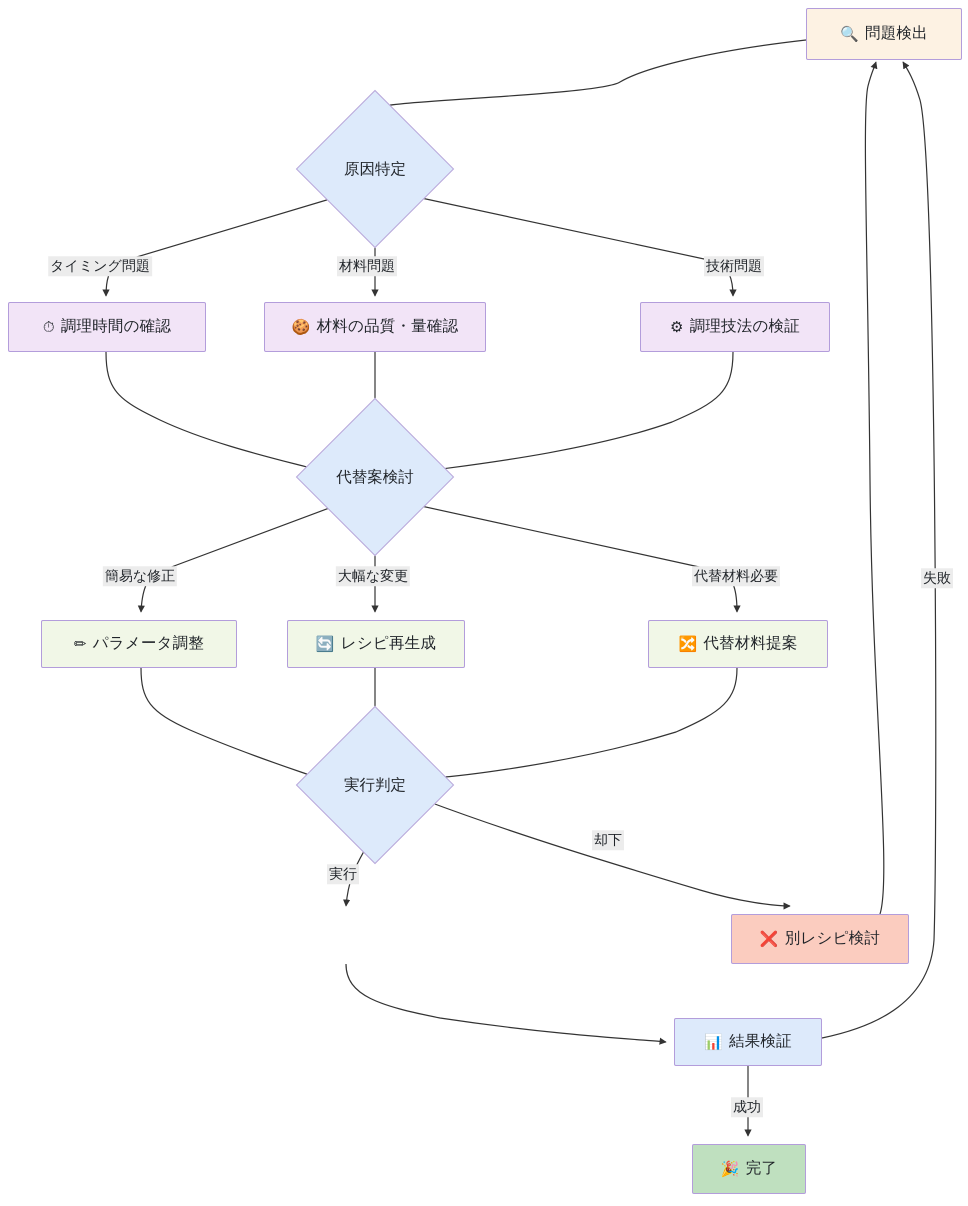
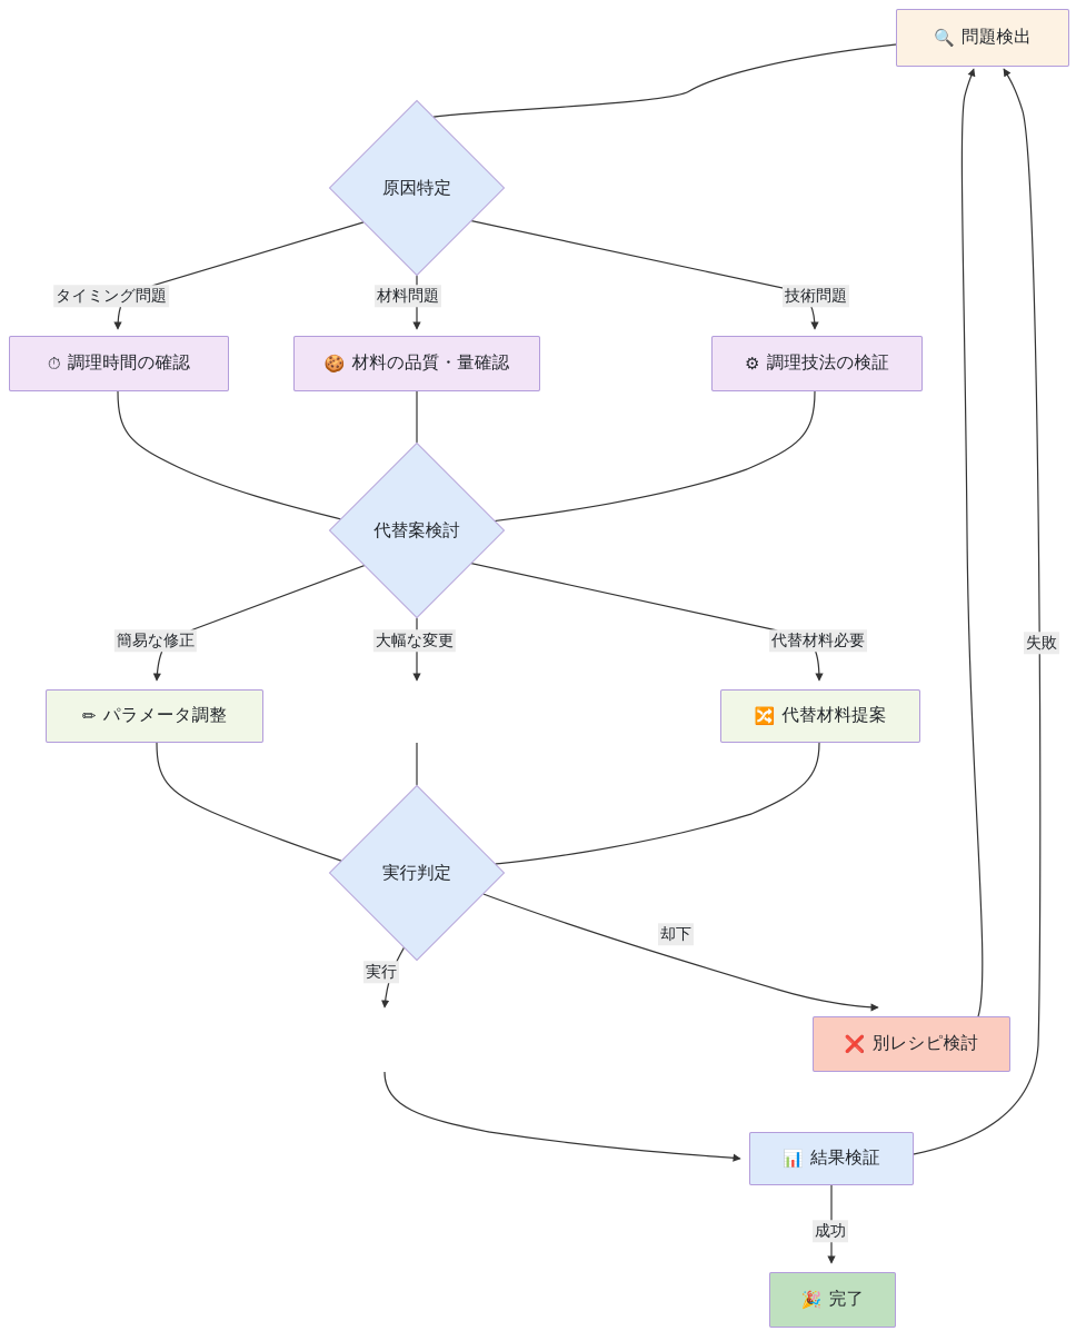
  🔍
  問題検出
  原因特定
  ⏱
  調理時間の確認
  🍪
  材料の品質・量確認
  ⚙
  調理技法の検証
  代替案検討
  ✏
  パラメータ調整
- 🔄
- レシピ再生成
  🔀
  代替材料提案
  実行判定
  ❌
  別レシピ検討
  📊
  結果検証
  🎉
  完了
  タイミング問題
  材料問題
  技術問題
  簡易な修正
  大幅な変更
  代替材料必要
  却下
  実行
  失敗
  成功
